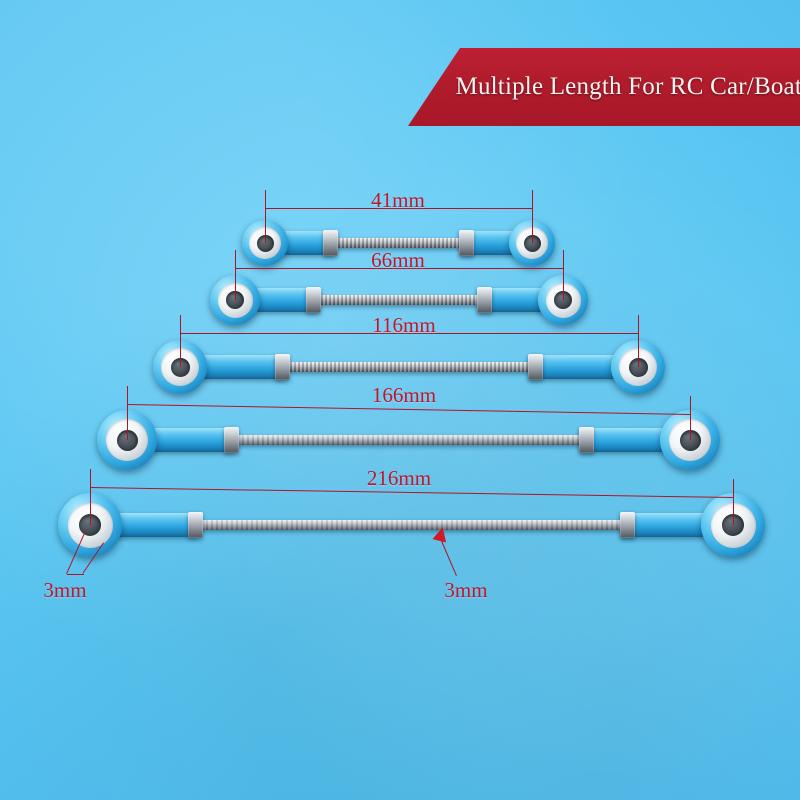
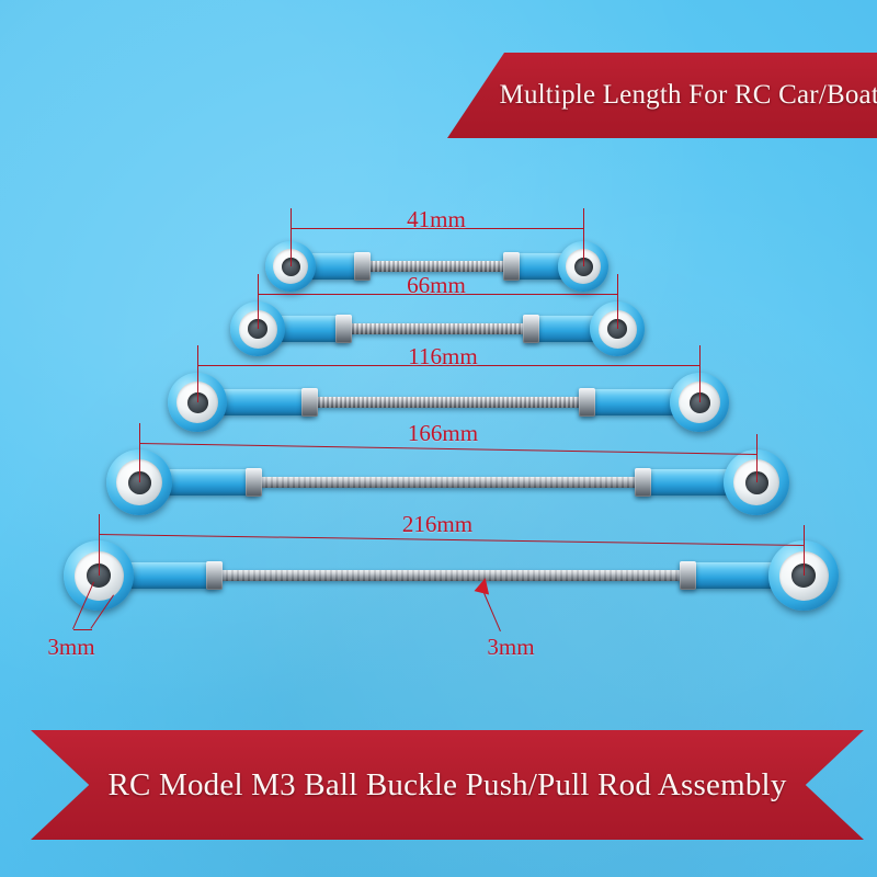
  Multiple Length For RC Car/Boat
  41mm
  66mm
  116mm
  166mm
  216mm
  3mm
  3mm
+ RC Model M3 Ball Buckle Push/Pull Rod Assembly
